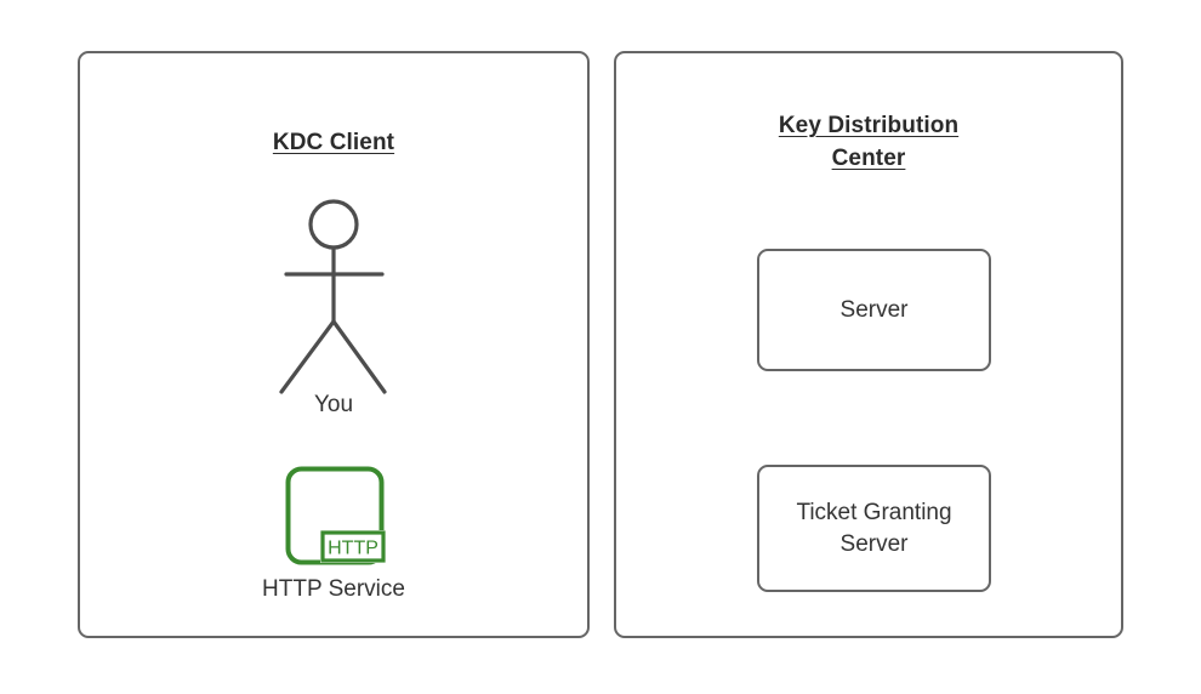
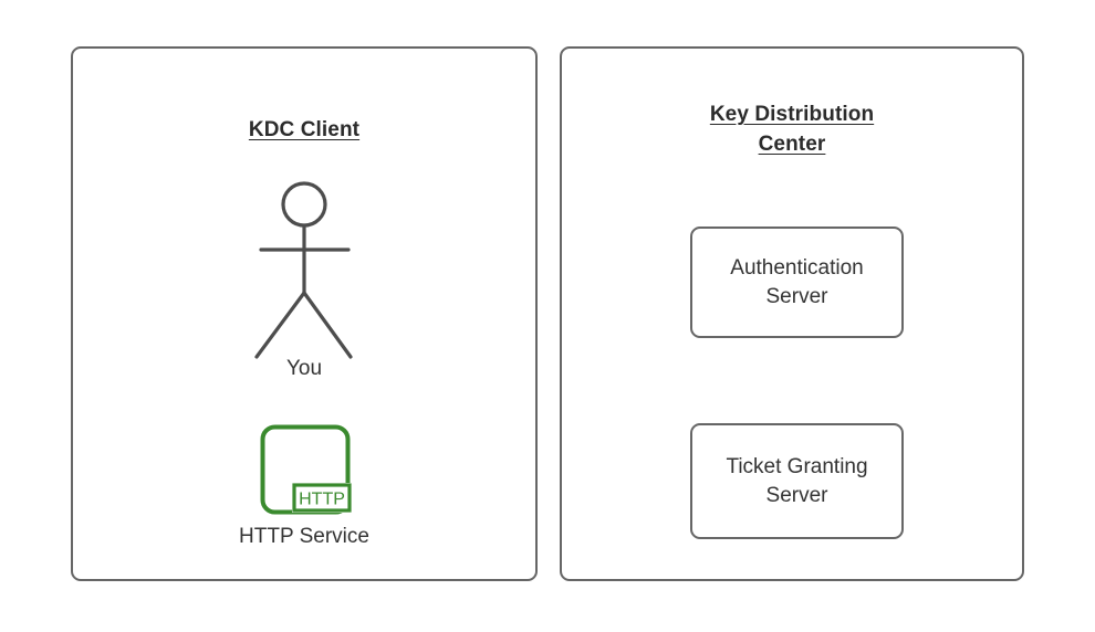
  KDC Client
  You
  HTTP
  HTTP Service
  Key Distribution
  Center
+ Authentication
  Server
  Ticket Granting
  Server
